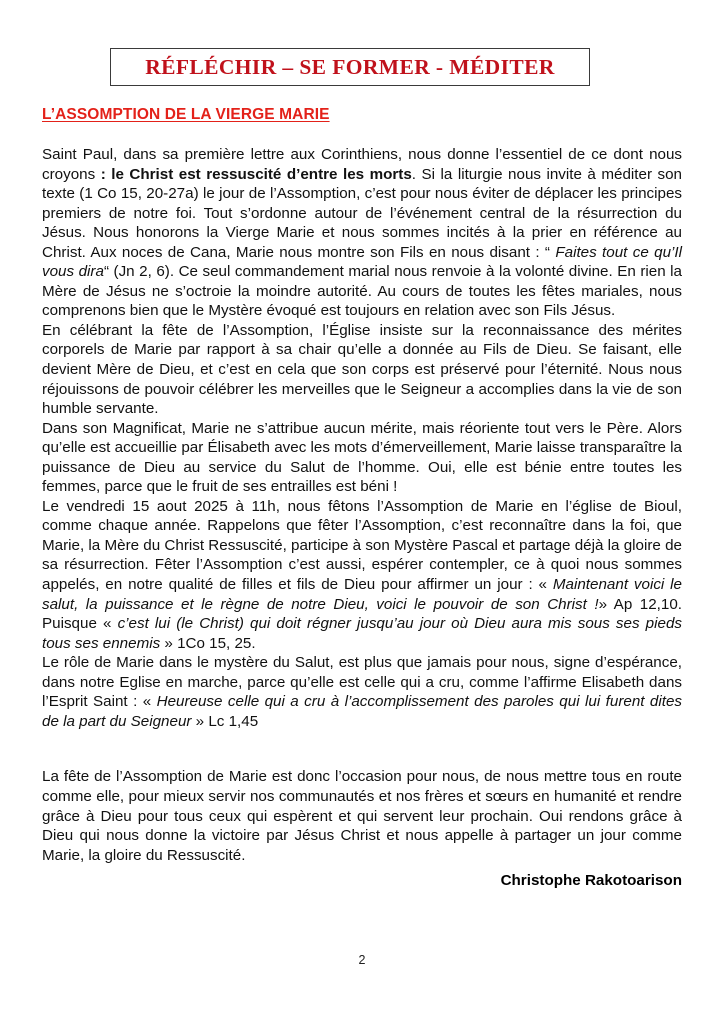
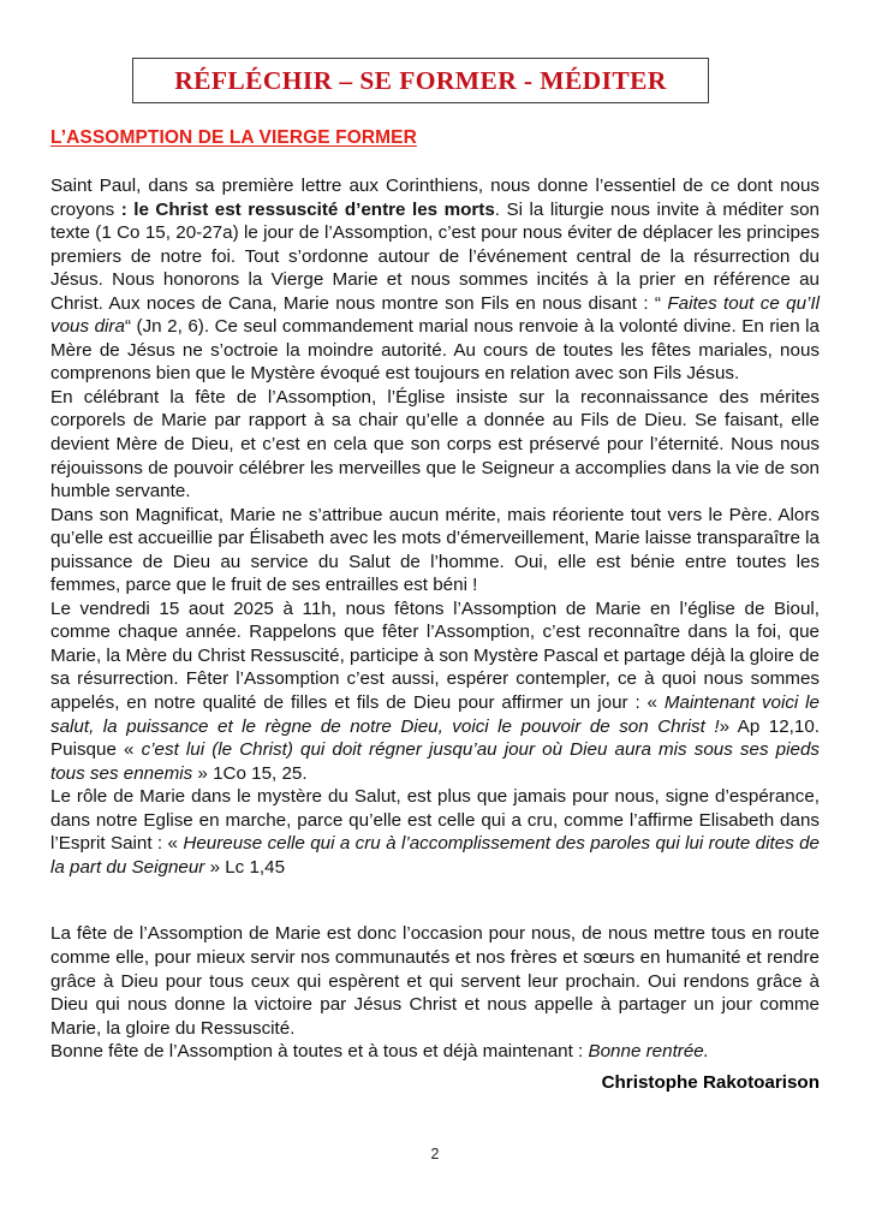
  RÉFLÉCHIR – SE FORMER - MÉDITER
- L’ASSOMPTION DE LA VIERGE MARIE
+ L’ASSOMPTION DE LA VIERGE FORMER
  Saint Paul, dans sa première lettre aux Corinthiens, nous donne l’essentiel de ce dont nous croyons : le Christ est ressuscité d’entre les morts. Si la liturgie nous invite à méditer son texte (1 Co 15, 20-27a) le jour de l’Assomption, c’est pour nous éviter de déplacer les principes premiers de notre foi. Tout s’ordonne autour de l’événement central de la résurrection du Jésus. Nous honorons la Vierge Marie et nous sommes incités à la prier en référence au Christ. Aux noces de Cana, Marie nous montre son Fils en nous disant : “ Faites tout ce qu’Il vous dira“ (Jn 2, 6). Ce seul commandement marial nous renvoie à la volonté divine. En rien la Mère de Jésus ne s’octroie la moindre autorité. Au cours de toutes les fêtes mariales, nous comprenons bien que le Mystère évoqué est toujours en relation avec son Fils Jésus.
  En célébrant la fête de l’Assomption, l’Église insiste sur la reconnaissance des mérites corporels de Marie par rapport à sa chair qu’elle a donnée au Fils de Dieu. Se faisant, elle devient Mère de Dieu, et c’est en cela que son corps est préservé pour l’éternité. Nous nous réjouissons de pouvoir célébrer les merveilles que le Seigneur a accomplies dans la vie de son humble servante.
  Dans son Magnificat, Marie ne s’attribue aucun mérite, mais réoriente tout vers le Père. Alors qu’elle est accueillie par Élisabeth avec les mots d’émerveillement, Marie laisse transparaître la puissance de Dieu au service du Salut de l’homme. Oui, elle est bénie entre toutes les femmes, parce que le fruit de ses entrailles est béni !
  Le vendredi 15 aout 2025 à 11h, nous fêtons l’Assomption de Marie en l’église de Bioul, comme chaque année. Rappelons que fêter l’Assomption, c’est reconnaître dans la foi, que Marie, la Mère du Christ Ressuscité, participe à son Mystère Pascal et partage déjà la gloire de sa résurrection. Fêter l’Assomption c’est aussi, espérer contempler, ce à quoi nous sommes appelés, en notre qualité de filles et fils de Dieu pour affirmer un jour : « Maintenant voici le salut, la puissance et le règne de notre Dieu, voici le pouvoir de son Christ !» Ap 12,10. Puisque « c’est lui (le Christ) qui doit régner jusqu’au jour où Dieu aura mis sous ses pieds tous ses ennemis » 1Co 15, 25.
- Le rôle de Marie dans le mystère du Salut, est plus que jamais pour nous, signe d’espérance, dans notre Eglise en marche, parce qu’elle est celle qui a cru, comme l’affirme Elisabeth dans l’Esprit Saint : « Heureuse celle qui a cru à l’accomplissement des paroles qui lui furent dites de la part du Seigneur » Lc 1,45
+ Le rôle de Marie dans le mystère du Salut, est plus que jamais pour nous, signe d’espérance, dans notre Eglise en marche, parce qu’elle est celle qui a cru, comme l’affirme Elisabeth dans l’Esprit Saint : « Heureuse celle qui a cru à l’accomplissement des paroles qui lui route dites de la part du Seigneur » Lc 1,45
  La fête de l’Assomption de Marie est donc l’occasion pour nous, de nous mettre tous en route comme elle, pour mieux servir nos communautés et nos frères et sœurs en humanité et rendre grâce à Dieu pour tous ceux qui espèrent et qui servent leur prochain. Oui rendons grâce à Dieu qui nous donne la victoire par Jésus Christ et nous appelle à partager un jour comme Marie, la gloire du Ressuscité.
+ Bonne fête de l’Assomption à toutes et à tous et déjà maintenant : Bonne rentrée.
  Christophe Rakotoarison
  2
